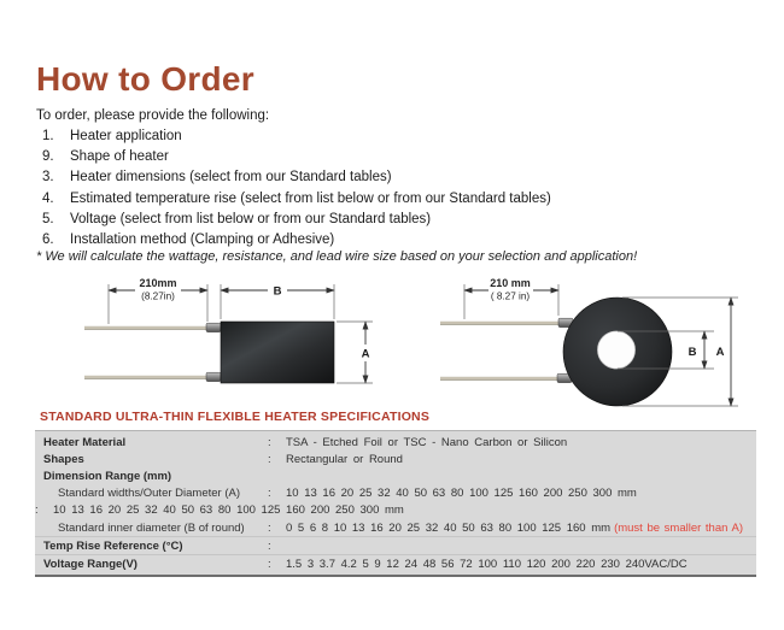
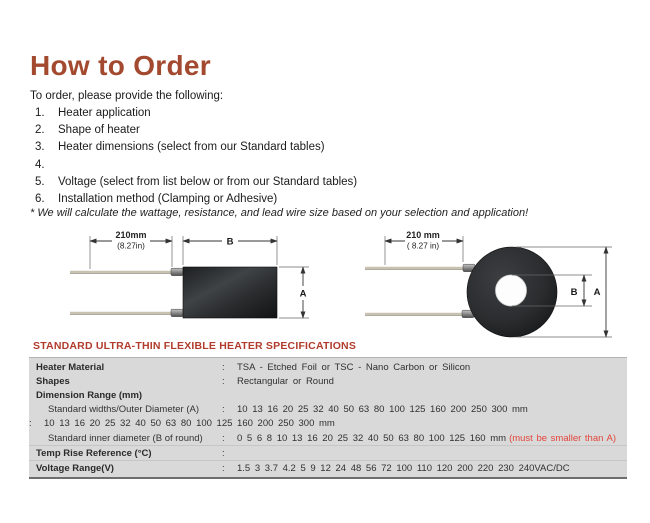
  How to Order
  To order, please provide the following:
  1.
  Heater application
- 9.
+ 2.
  Shape of heater
  3.
  Heater dimensions (select from our Standard tables)
  4.
- Estimated temperature rise (select from list below or from our Standard tables)
  5.
  Voltage (select from list below or from our Standard tables)
  6.
  Installation method (Clamping or Adhesive)
  * We will calculate the wattage, resistance, and lead wire size based on your selection and application!
  210mm
  (8.27in)
  B
  A
  210 mm
  ( 8.27 in)
  B
  A
  STANDARD ULTRA-THIN FLEXIBLE HEATER SPECIFICATIONS
  Heater Material
  :
  TSA - Etched Foil or TSC - Nano Carbon or Silicon
  Shapes
  :
  Rectangular or Round
  Dimension Range (mm)
  Standard widths/Outer Diameter (A)
  :
  10 13 16 20 25 32 40 50 63 80 100 125 160 200 250 300 mm
  :
  10 13 16 20 25 32 40 50 63 80 100 125 160 200 250 300 mm
  Standard inner diameter (B of round)
  :
  0 5 6 8 10 13 16 20 25 32 40 50 63 80 100 125 160 mm (must be smaller than A)
  Temp Rise Reference (°C)
  :
  Voltage Range(V)
  :
  1.5 3 3.7 4.2 5 9 12 24 48 56 72 100 110 120 200 220 230 240VAC/DC
